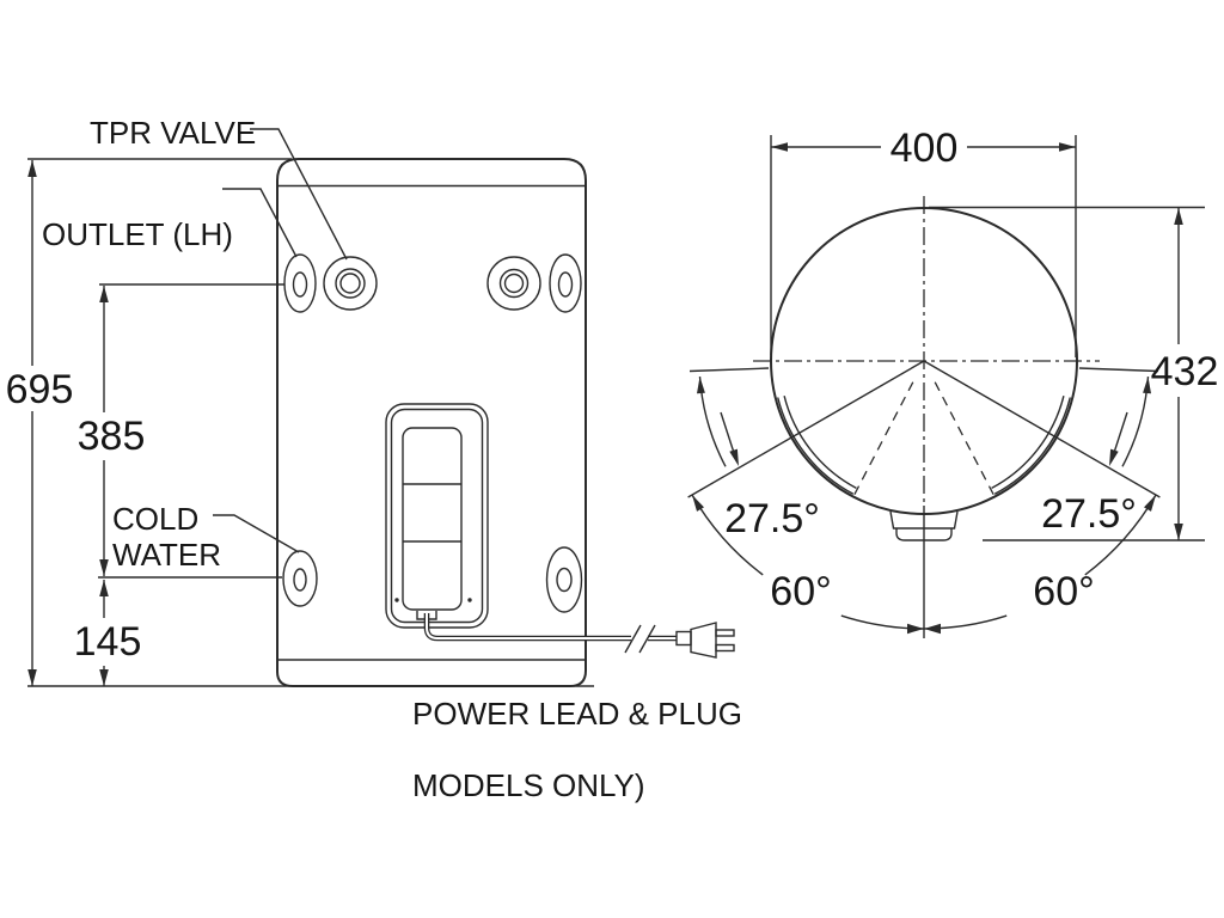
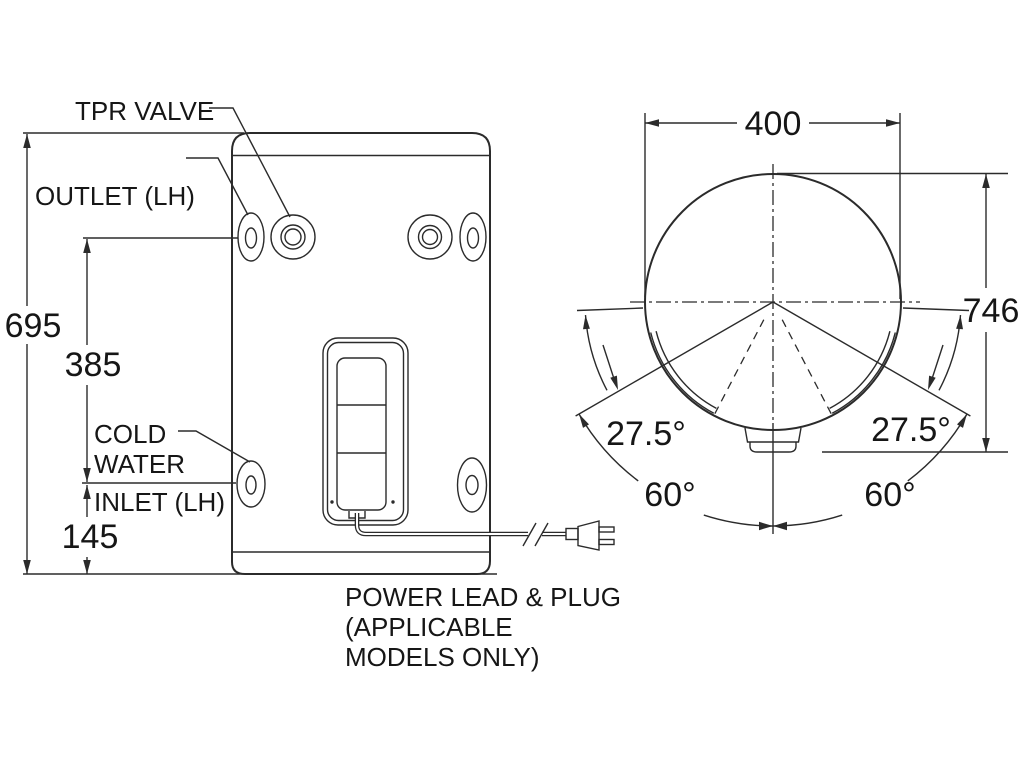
  695
  385
  145
  TPR VALVE
  OUTLET (LH)
  COLD
  WATER
+ INLET (LH)
  POWER LEAD & PLUG
+ (APPLICABLE
  MODELS ONLY)
  60°
  60°
  27.5°
  27.5°
  400
- 432
+ 746
